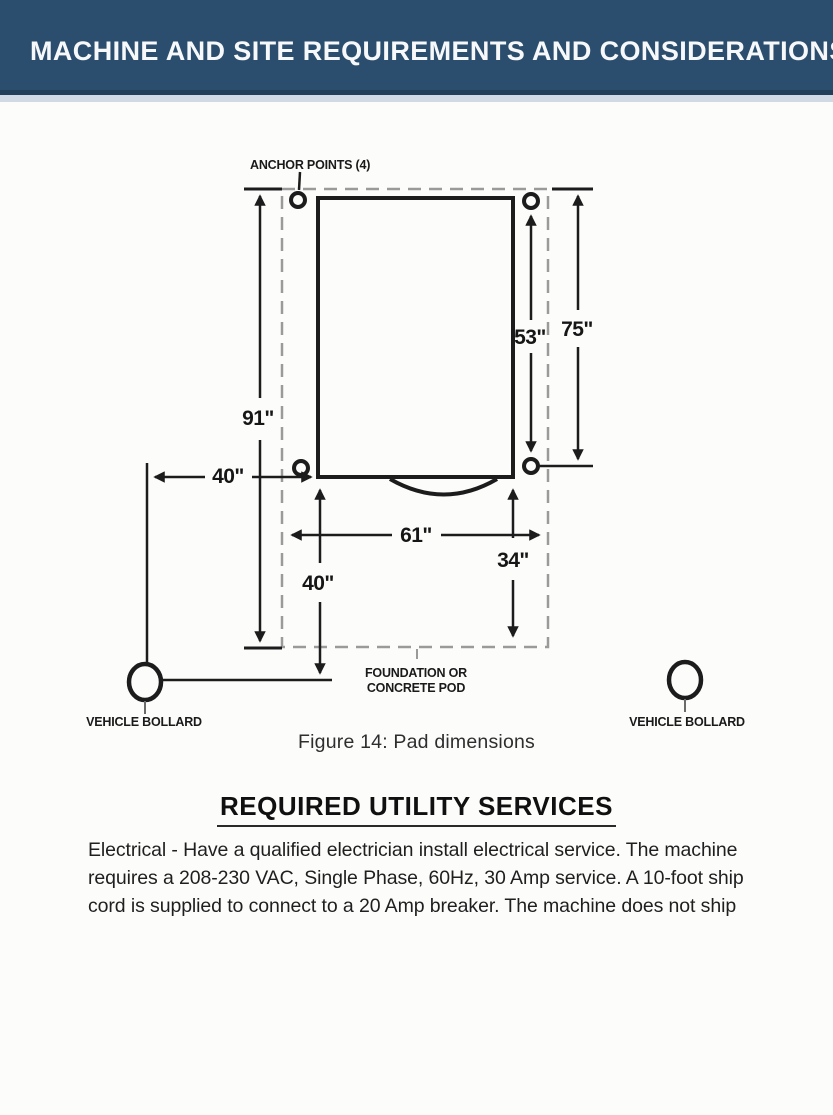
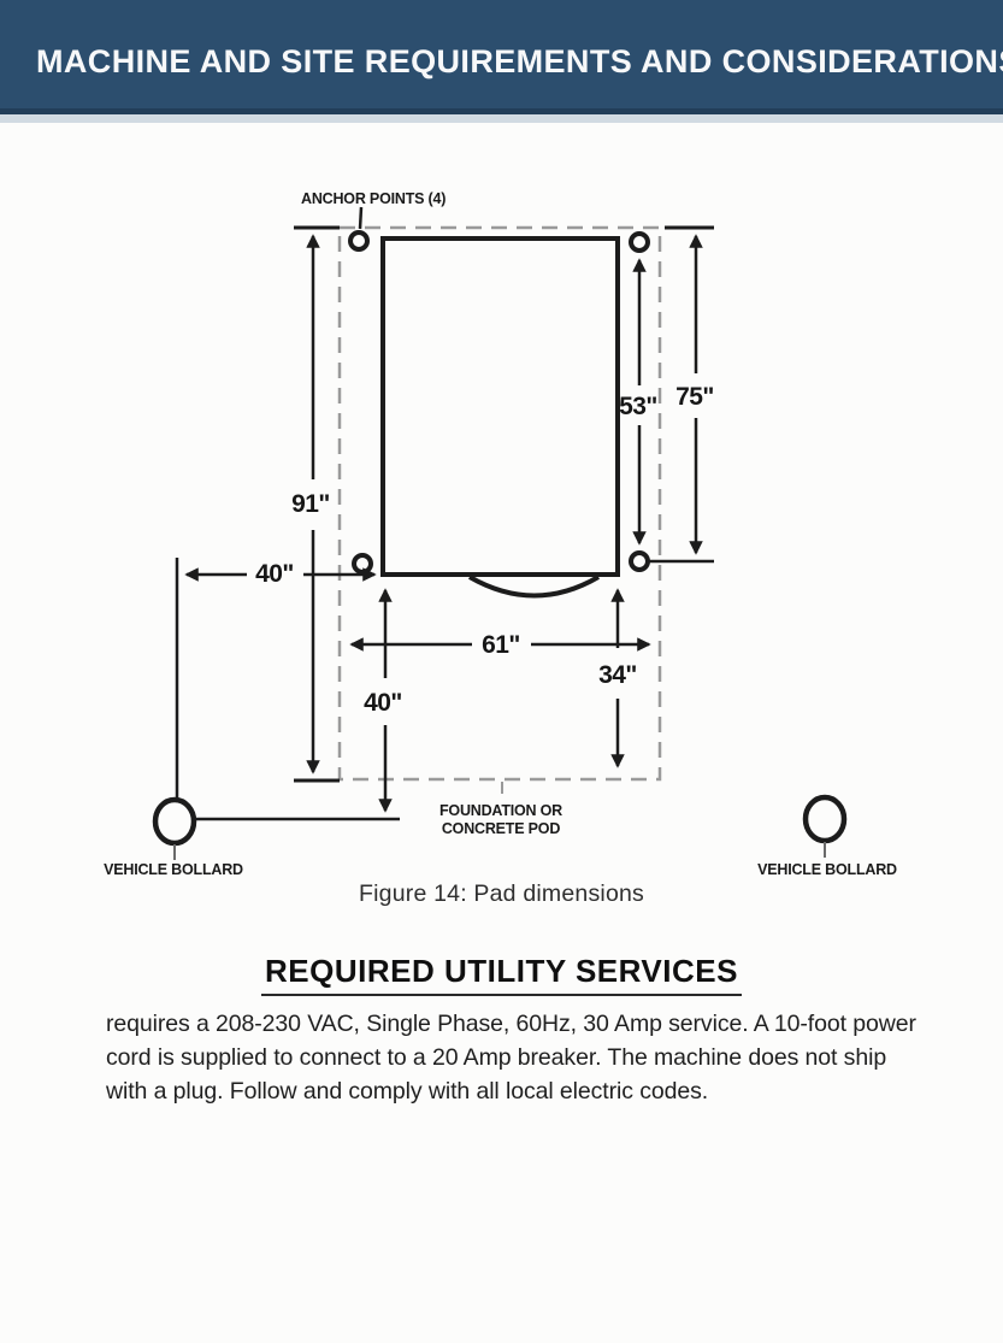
  MACHINE AND SITE REQUIREMENTS AND CONSIDERATION
  ANCHOR POINTS (4)
  91"
  75"
  53"
  40"
  61"
  34"
  40"
  VEHICLE BOLLARD
  VEHICLE BOLLARD
  FOUNDATION OR
  CONCRETE POD
  Figure 14: Pad dimensions
  REQUIRED UTILITY SERVICES
- Electrical - Have a qualified electrician install electrical service. The machine
- requires a 208-230 VAC, Single Phase, 60Hz, 30 Amp service. A 10-foot ship
+ requires a 208-230 VAC, Single Phase, 60Hz, 30 Amp service. A 10-foot power
  cord is supplied to connect to a 20 Amp breaker. The machine does not ship
+ with a plug. Follow and comply with all local electric codes.
